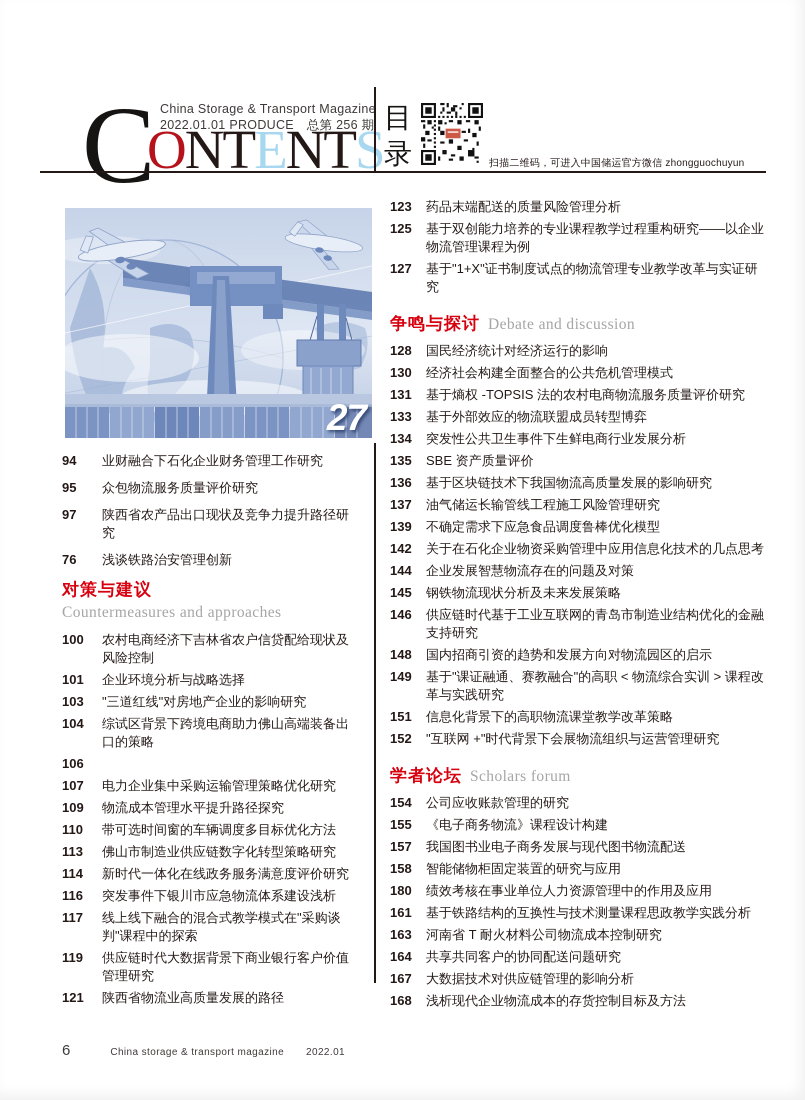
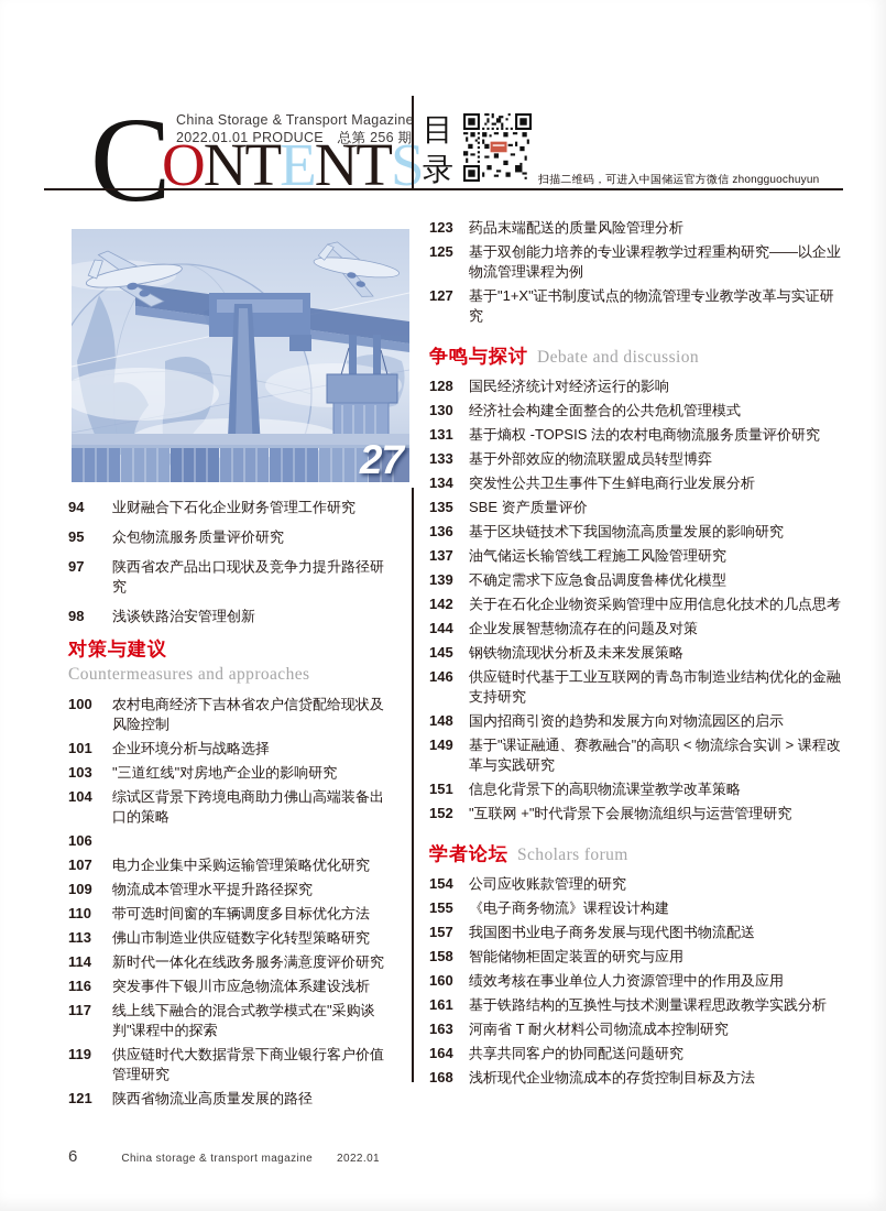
  C
  China Storage & Transport Magazine
  2022.01.01 PRODUCE 总第 256 期
  ONTENTS
  目
  录
  扫描二维码，可进入中国储运官方微信 zhongguochuyun
  27
  94
  业财融合下石化企业财务管理工作研究
  95
  众包物流服务质量评价研究
  97
  陕西省农产品出口现状及竞争力提升路径研究
- 76
+ 98
  浅谈铁路治安管理创新
  对策与建议
  Countermeasures and approaches
  100
  农村电商经济下吉林省农户信贷配给现状及风险控制
  101
  企业环境分析与战略选择
  103
  "三道红线"对房地产企业的影响研究
  104
  综试区背景下跨境电商助力佛山高端装备出口的策略
  106
  107
  电力企业集中采购运输管理策略优化研究
  109
  物流成本管理水平提升路径探究
  110
  带可选时间窗的车辆调度多目标优化方法
  113
  佛山市制造业供应链数字化转型策略研究
  114
  新时代一体化在线政务服务满意度评价研究
  116
  突发事件下银川市应急物流体系建设浅析
  117
  线上线下融合的混合式教学模式在"采购谈判"课程中的探索
  119
  供应链时代大数据背景下商业银行客户价值管理研究
  121
  陕西省物流业高质量发展的路径
  123
  药品末端配送的质量风险管理分析
  125
  基于双创能力培养的专业课程教学过程重构研究——以企业物流管理课程为例
  127
  基于"1+X"证书制度试点的物流管理专业教学改革与实证研究
  争鸣与探讨 Debate and discussion
  128
  国民经济统计对经济运行的影响
  130
  经济社会构建全面整合的公共危机管理模式
  131
  基于熵权 -TOPSIS 法的农村电商物流服务质量评价研究
  133
  基于外部效应的物流联盟成员转型博弈
  134
  突发性公共卫生事件下生鲜电商行业发展分析
  135
  SBE 资产质量评价
  136
  基于区块链技术下我国物流高质量发展的影响研究
  137
  油气储运长输管线工程施工风险管理研究
  139
  不确定需求下应急食品调度鲁棒优化模型
  142
  关于在石化企业物资采购管理中应用信息化技术的几点思考
  144
  企业发展智慧物流存在的问题及对策
  145
  钢铁物流现状分析及未来发展策略
  146
  供应链时代基于工业互联网的青岛市制造业结构优化的金融支持研究
  148
  国内招商引资的趋势和发展方向对物流园区的启示
  149
  基于"课证融通、赛教融合"的高职 < 物流综合实训 > 课程改革与实践研究
  151
  信息化背景下的高职物流课堂教学改革策略
  152
  "互联网 +"时代背景下会展物流组织与运营管理研究
  学者论坛 Scholars forum
  154
  公司应收账款管理的研究
  155
  《电子商务物流》课程设计构建
  157
  我国图书业电子商务发展与现代图书物流配送
  158
  智能储物柜固定装置的研究与应用
- 180
+ 160
  绩效考核在事业单位人力资源管理中的作用及应用
  161
  基于铁路结构的互换性与技术测量课程思政教学实践分析
  163
  河南省 T 耐火材料公司物流成本控制研究
  164
  共享共同客户的协同配送问题研究
- 167
- 大数据技术对供应链管理的影响分析
  168
  浅析现代企业物流成本的存货控制目标及方法
  6
  China storage & transport magazine
  2022.01
